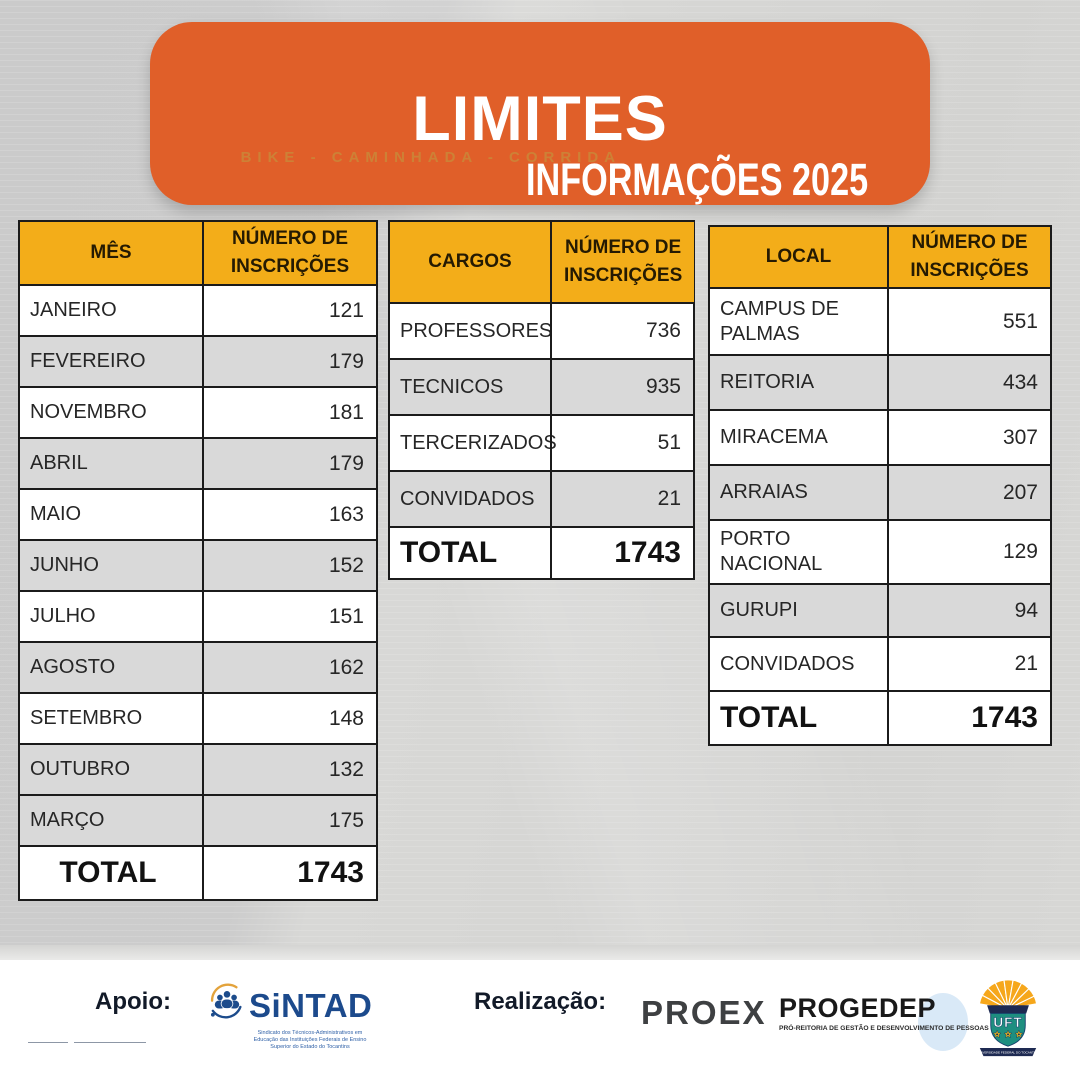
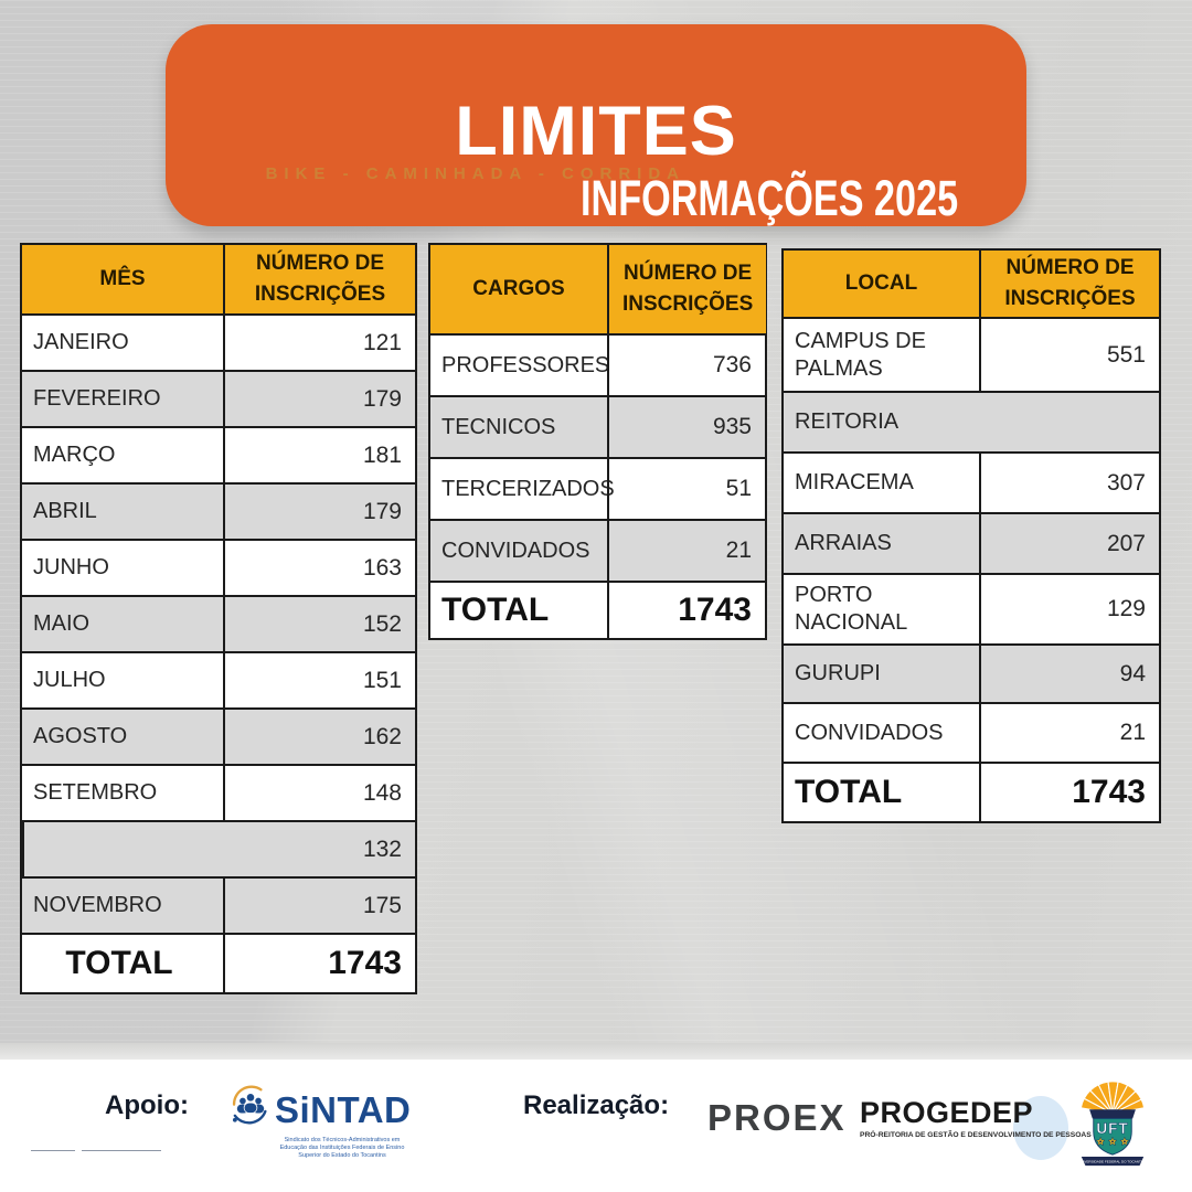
  LIMITES
  BIKE - CAMINHADA - CORRIDA
  INFORMAÇÕES 2025
  MÊS
  NÚMERO DE INSCRIÇÕES
  JANEIRO
  121
  FEVEREIRO
  179
- NOVEMBRO
+ MARÇO
  181
  ABRIL
  179
- MAIO
+ JUNHO
  163
- JUNHO
+ MAIO
  152
  JULHO
  151
  AGOSTO
  162
  SETEMBRO
  148
- OUTUBRO
  132
- MARÇO
+ NOVEMBRO
  175
  TOTAL
  1743
  CARGOS
  NÚMERO DE INSCRIÇÕES
  PROFESSORES
  736
  TECNICOS
  935
  TERCERIZADO
  51
  CONVIDADOS
  21
  TOTAL
  1743
  LOCAL
  NÚMERO DE INSCRIÇÕES
  CAMPUS DE PALMAS
  551
  REITORIA
- 434
  MIRACEMA
  307
  ARRAIAS
  207
  PORTO NACIONAL
  129
  GURUPI
  94
  CONVIDADOS
  21
  TOTAL
  1743
  Apoio:
  SiNTAD
  Realização:
  PROEX
  PROGEDEP
  UFT
